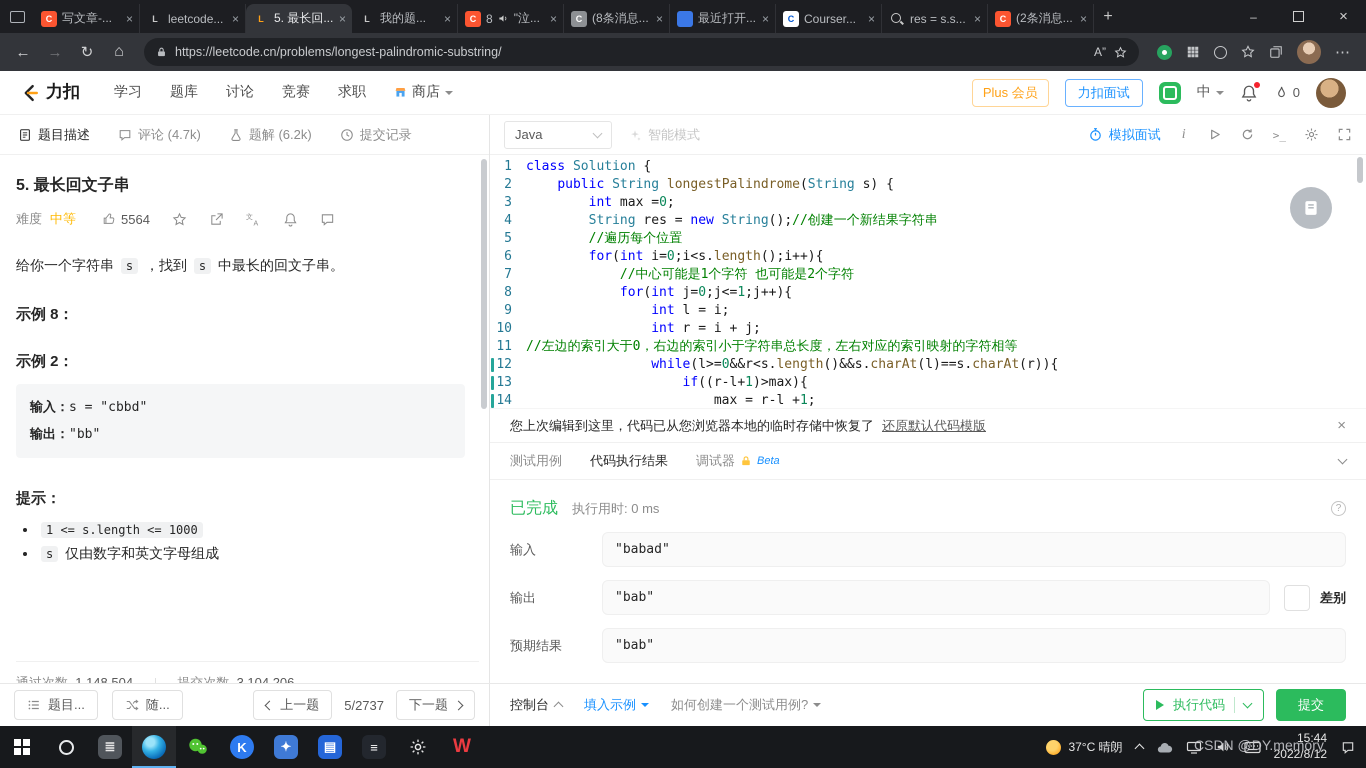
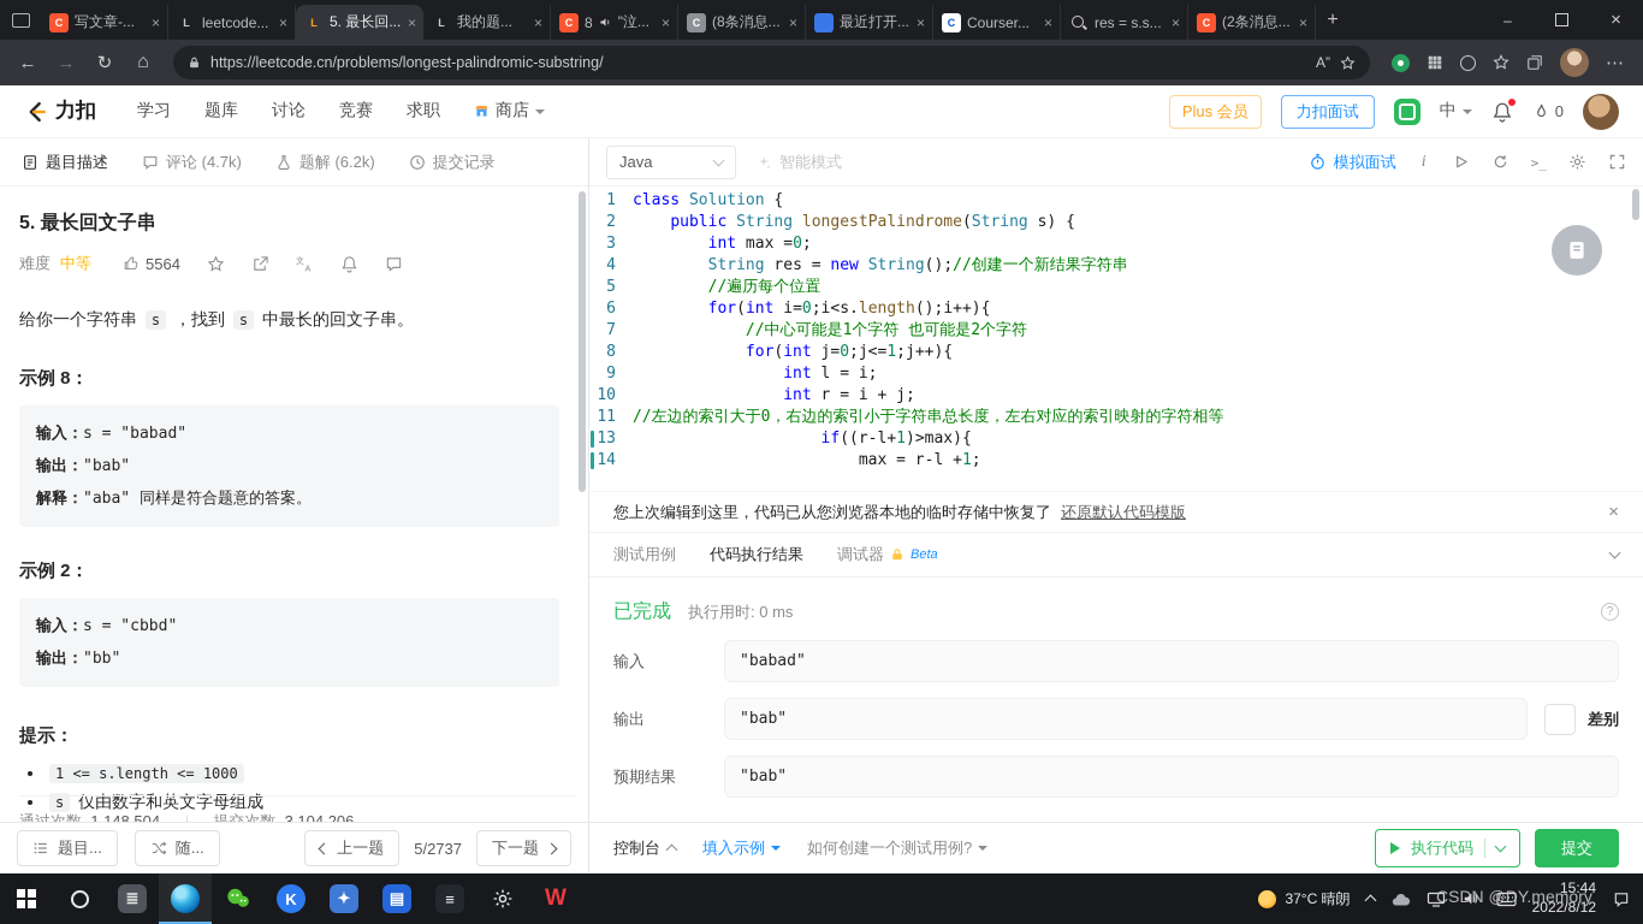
  C
  写文章-...
  L
  leetcode...
  L
  5. 最长回...
  L
  我的题...
  C
  8
  "泣...
  C
  (8条消息...
  最近打开...
  C
  Courser...
  res = s.s...
  C
  (2条消息...
  https://leetcode.cn/problems/longest-palindromic-substring/
  力扣
  学习
  题库
  讨论
  竞赛
  求职
  商店
  Plus 会员
  力扣面试
  中
  0
  题目描述
  评论 (4.7k)
  题解 (6.2k)
  提交记录
  5. 最长回文子串
  难度
  中等
  5564
  给你一个字符串 s ，找到 s 中最长的回文子串。
  示例 8：
+ 输入：s = "babad"
+ 输出："bab"
+ 解释："aba" 同样是符合题意的答案。
  示例 2：
  输入：s = "cbbd"
  输出："bb"
  提示：
  1 <= s.length <= 1000
  s 仅由数字和英文字母组成
  Java
  智能模式
  模拟面试
  i
  1
  class Solution {
  2
  public String longestPalindrome(String s) {
  3
  int max =0;
  4
  String res = new String();//创建一个新结果字符串
  5
  //遍历每个位置
  6
  for(int i=0;i<s.length();i++){
  7
  //中心可能是1个字符 也可能是2个字符
  8
  for(int j=0;j<=1;j++){
  9
  int l = i;
  10
  int r = i + j;
  11
  //左边的索引大于0，右边的索引小于字符串总长度，左右对应的索引映射的字符相等
- 12
- while(l>=0&&r<s.length()&&s.charAt(l)==s.charAt(r)){
  13
  if((r-l+1)>max){
  14
  max = r-l +1;
  您上次编辑到这里，代码已从您浏览器本地的临时存储中恢复了
  还原默认代码模版
  测试用例
  代码执行结果
  调试器
  Beta
  已完成
  执行用时: 0 ms
  输入
  "babad"
  输出
  "bab"
  差别
  预期结果
  "bab"
  题目...
  随...
  上一题
  5/2737
  下一题
  控制台
  填入示例
  如何创建一个测试用例?
  执行代码
  提交
  ≣
  K
  ✦
  ▤
  ≡
  W
  37°C 晴朗
  15:44
  2022/8/12
  CSDN @DY.memory
